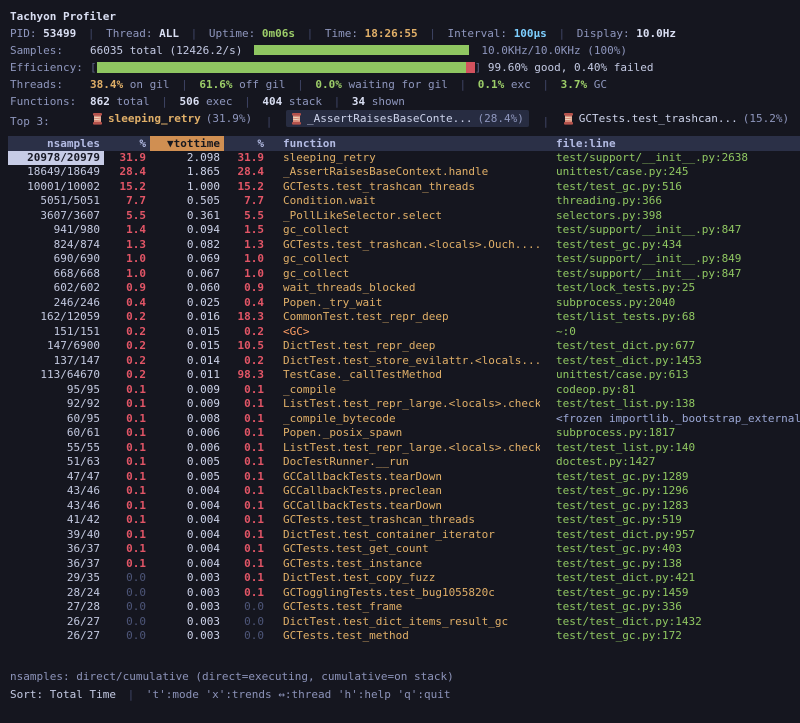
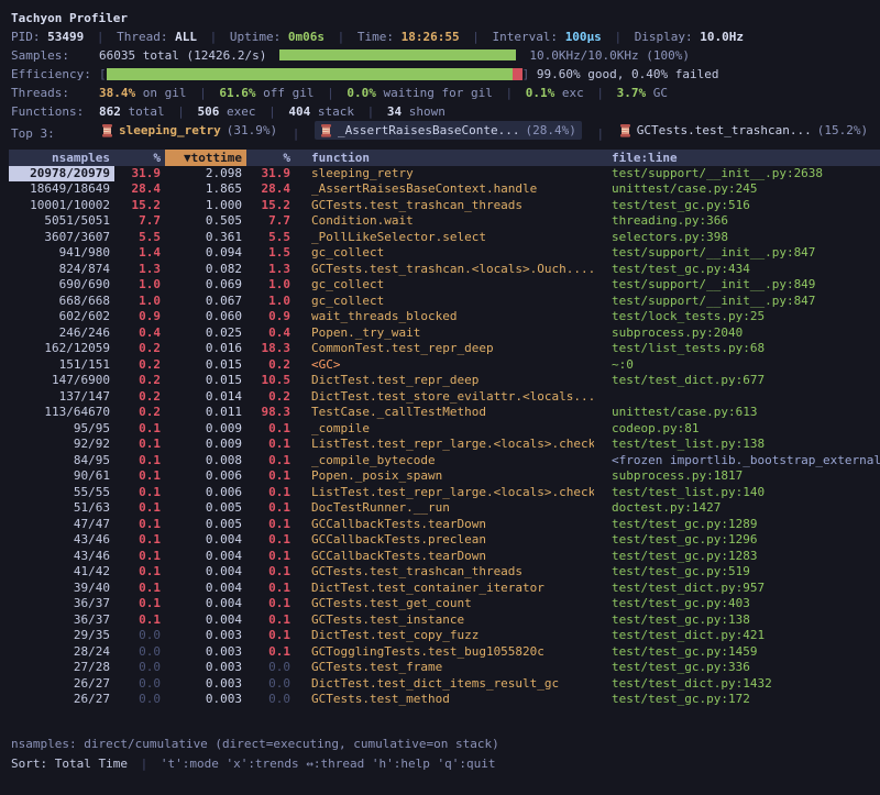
  Tachyon Profiler
  PID: 53499 | Thread: ALL | Uptime: 0m06s | Time: 18:26:55 | Interval: 100µs | Display: 10.0Hz
  Samples: 66035 total (12426.2/s) 10.0KHz/10.0KHz (100%)
  Efficiency: [ ] 99.60% good, 0.40% failed
  Threads: 38.4% on gil | 61.6% off gil | 0.0% waiting for gil | 0.1% exc | 3.7% GC
  Functions: 862 total | 506 exec | 404 stack | 34 shown
  Top 3:
  sleeping_retry
  (31.9%)
  |
  _AssertRaisesBaseConte...
  (28.4%)
  |
  GCTests.test_trashcan...
  (15.2%)
  nsamples
  %
  ▼tottime
  %
  function
  file:line
  20978/20979
  31.9
  2.098
  31.9
  sleeping_retry
  test/support/__init__.py:2638
  18649/18649
  28.4
  1.865
  28.4
  _AssertRaisesBaseContext.handle
  unittest/case.py:245
  10001/10002
  15.2
  1.000
  15.2
  GCTests.test_trashcan_threads
  test/test_gc.py:516
  5051/5051
  7.7
  0.505
  7.7
  Condition.wait
  threading.py:366
  3607/3607
  5.5
  0.361
  5.5
  _PollLikeSelector.select
  selectors.py:398
  941/980
  1.4
  0.094
  1.5
  gc_collect
  test/support/__init__.py:847
  824/874
  1.3
  0.082
  1.3
  GCTests.test_trashcan.<locals>.Ouch....
  test/test_gc.py:434
  690/690
  1.0
  0.069
  1.0
  gc_collect
  test/support/__init__.py:849
  668/668
  1.0
  0.067
  1.0
  gc_collect
  test/support/__init__.py:847
  602/602
  0.9
  0.060
  0.9
  wait_threads_blocked
  test/lock_tests.py:25
  246/246
  0.4
  0.025
  0.4
  Popen._try_wait
  subprocess.py:2040
  162/12059
  0.2
  0.016
  18.3
  CommonTest.test_repr_deep
  test/list_tests.py:68
  151/151
  0.2
  0.015
  0.2
  <GC>
  ~:0
  147/6900
  0.2
  0.015
  10.5
  DictTest.test_repr_deep
  test/test_dict.py:677
  137/147
  0.2
  0.014
  0.2
  DictTest.test_store_evilattr.<locals...
- test/test_dict.py:1453
  113/64670
  0.2
  0.011
  98.3
  TestCase._callTestMethod
  unittest/case.py:613
  95/95
  0.1
  0.009
  0.1
  _compile
  codeop.py:81
  92/92
  0.1
  0.009
  0.1
  ListTest.test_repr_large.<locals>.check
  test/test_list.py:138
- 60/95
+ 84/95
  0.1
  0.008
  0.1
  _compile_bytecode
  <frozen importlib._bootstrap_external
- 60/61
+ 90/61
  0.1
  0.006
  0.1
  Popen._posix_spawn
  subprocess.py:1817
  55/55
  0.1
  0.006
  0.1
  ListTest.test_repr_large.<locals>.check
  test/test_list.py:140
  51/63
  0.1
  0.005
  0.1
  DocTestRunner.__run
  doctest.py:1427
  47/47
  0.1
  0.005
  0.1
  GCCallbackTests.tearDown
  test/test_gc.py:1289
  43/46
  0.1
  0.004
  0.1
  GCCallbackTests.preclean
  test/test_gc.py:1296
  43/46
  0.1
  0.004
  0.1
  GCCallbackTests.tearDown
  test/test_gc.py:1283
  41/42
  0.1
  0.004
  0.1
  GCTests.test_trashcan_threads
  test/test_gc.py:519
  39/40
  0.1
  0.004
  0.1
  DictTest.test_container_iterator
  test/test_dict.py:957
  36/37
  0.1
  0.004
  0.1
  GCTests.test_get_count
  test/test_gc.py:403
  36/37
  0.1
  0.004
  0.1
  GCTests.test_instance
  test/test_gc.py:138
  29/35
  0.0
  0.003
  0.1
  DictTest.test_copy_fuzz
  test/test_dict.py:421
  28/24
  0.0
  0.003
  0.1
  GCTogglingTests.test_bug1055820c
  test/test_gc.py:1459
  27/28
  0.0
  0.003
  0.0
  GCTests.test_frame
  test/test_gc.py:336
  26/27
  0.0
  0.003
  0.0
  DictTest.test_dict_items_result_gc
  test/test_dict.py:1432
  26/27
  0.0
  0.003
  0.0
  GCTests.test_method
  test/test_gc.py:172
  nsamples: direct/cumulative (direct=executing, cumulative=on stack)
  Sort: Total Time | 't':mode 'x':trends ↔:thread 'h':help 'q':quit
